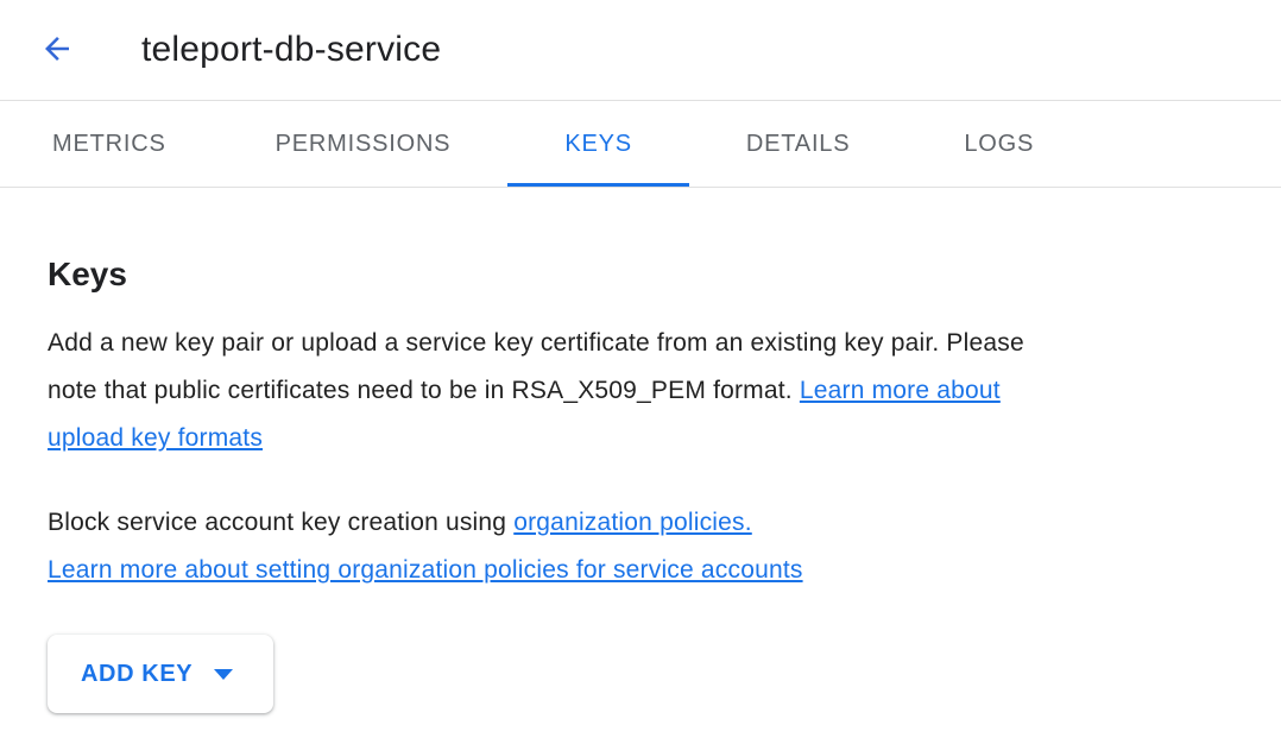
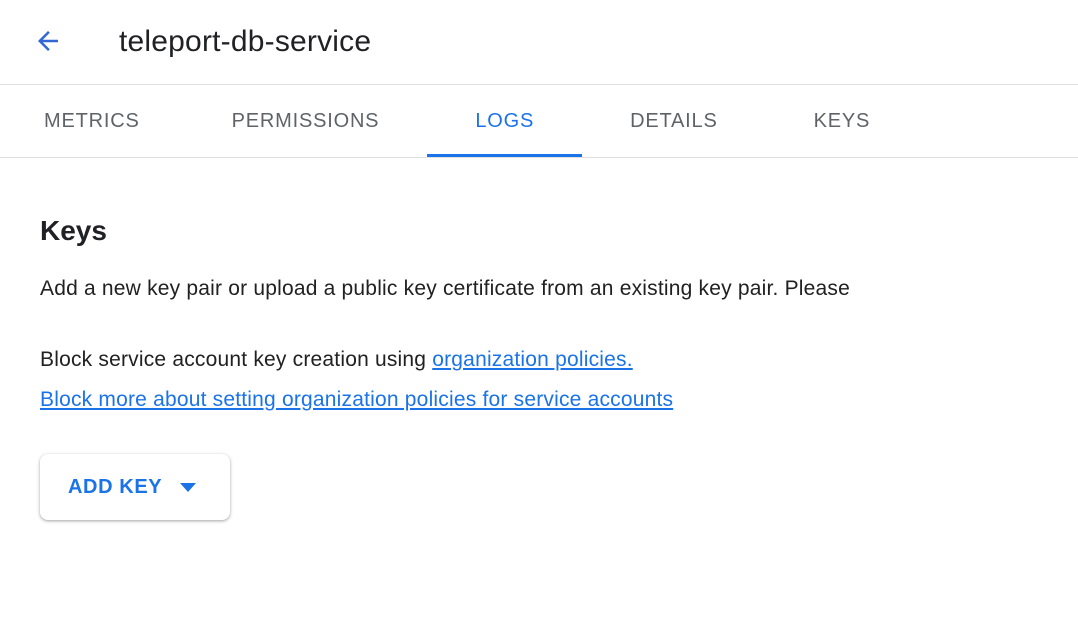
  teleport-db-service
  METRICS
  PERMISSIONS
- KEYS
+ LOGS
  DETAILS
- LOGS
+ KEYS
  Keys
- Add a new key pair or upload a service key certificate from an existing key pair. Please
+ Add a new key pair or upload a public key certificate from an existing key pair. Please
- note that public certificates need to be in RSA_X509_PEM format. Learn more about
- upload key formats
  Block service account key creation using organization policies.
- Learn more about setting organization policies for service accounts
+ Block more about setting organization policies for service accounts
  ADD KEY
